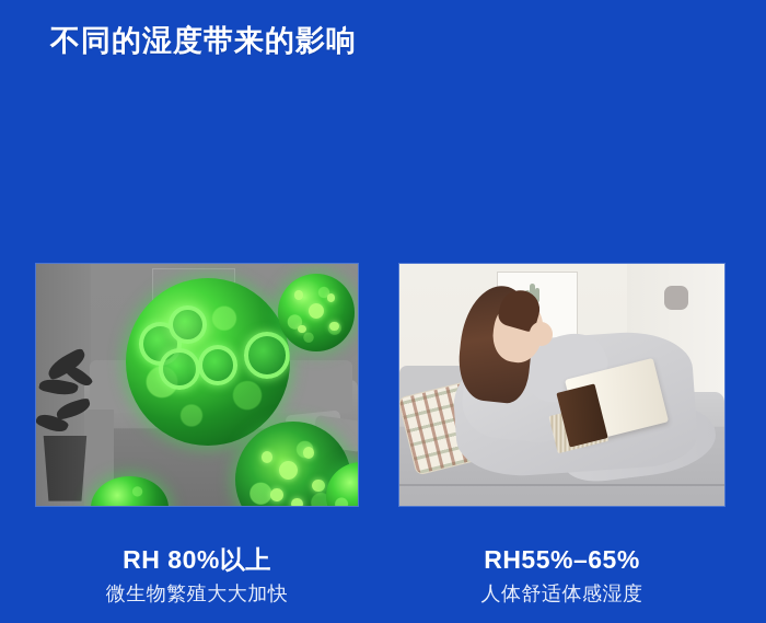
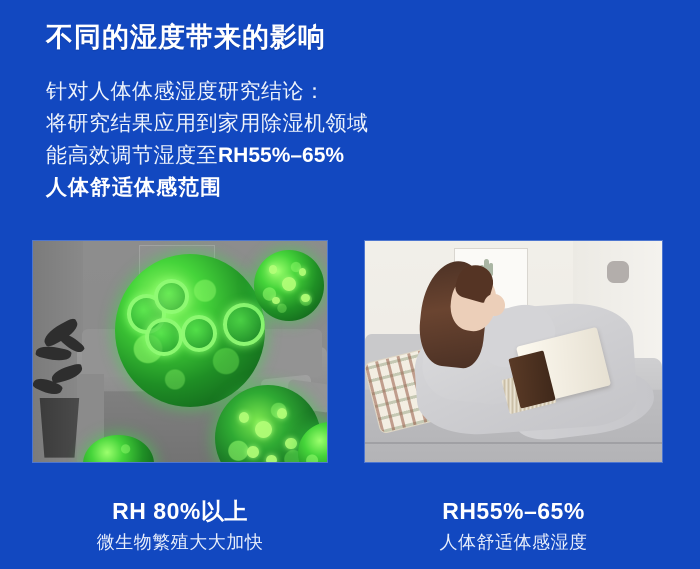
  不同的湿度带来的影响
+ 针对人体体感湿度研究结论：
+ 将研究结果应用到家用除湿机领域
+ 能高效调节湿度至RH55%–65%
+ 人体舒适体感范围
  RH 80%以上
  微生物繁殖大大加快
  RH55%–65%
  人体舒适体感湿度
